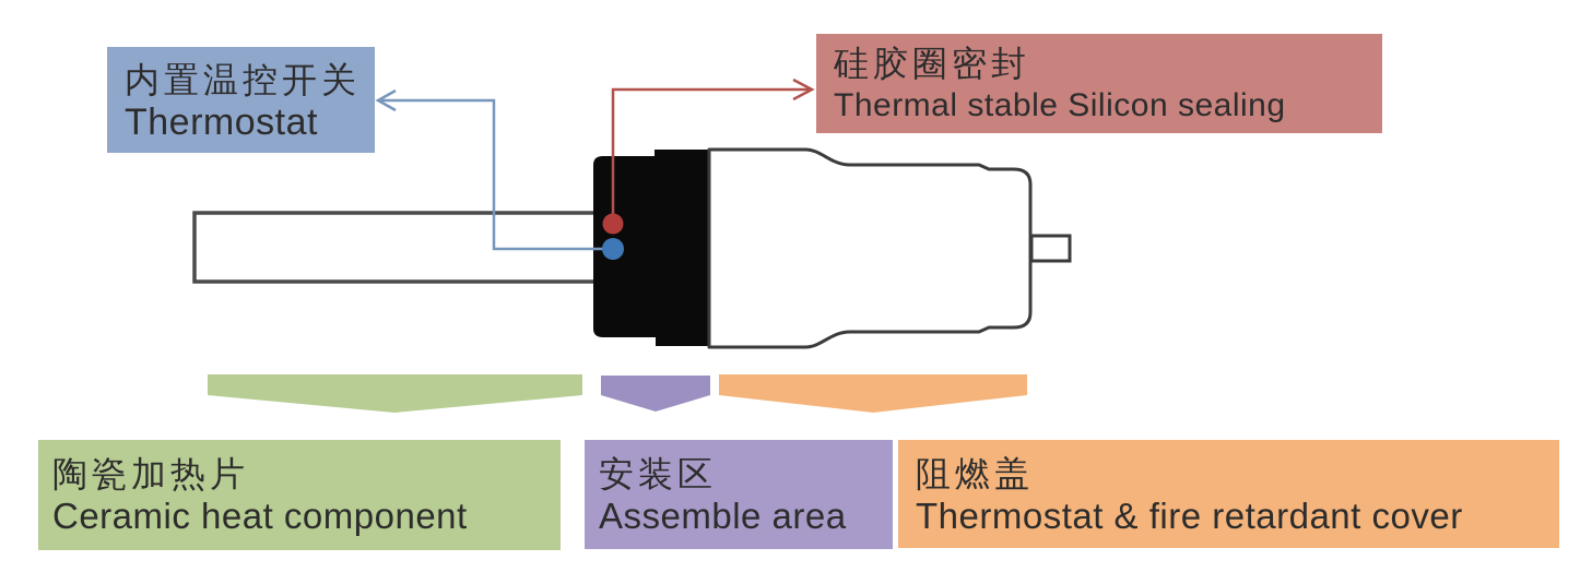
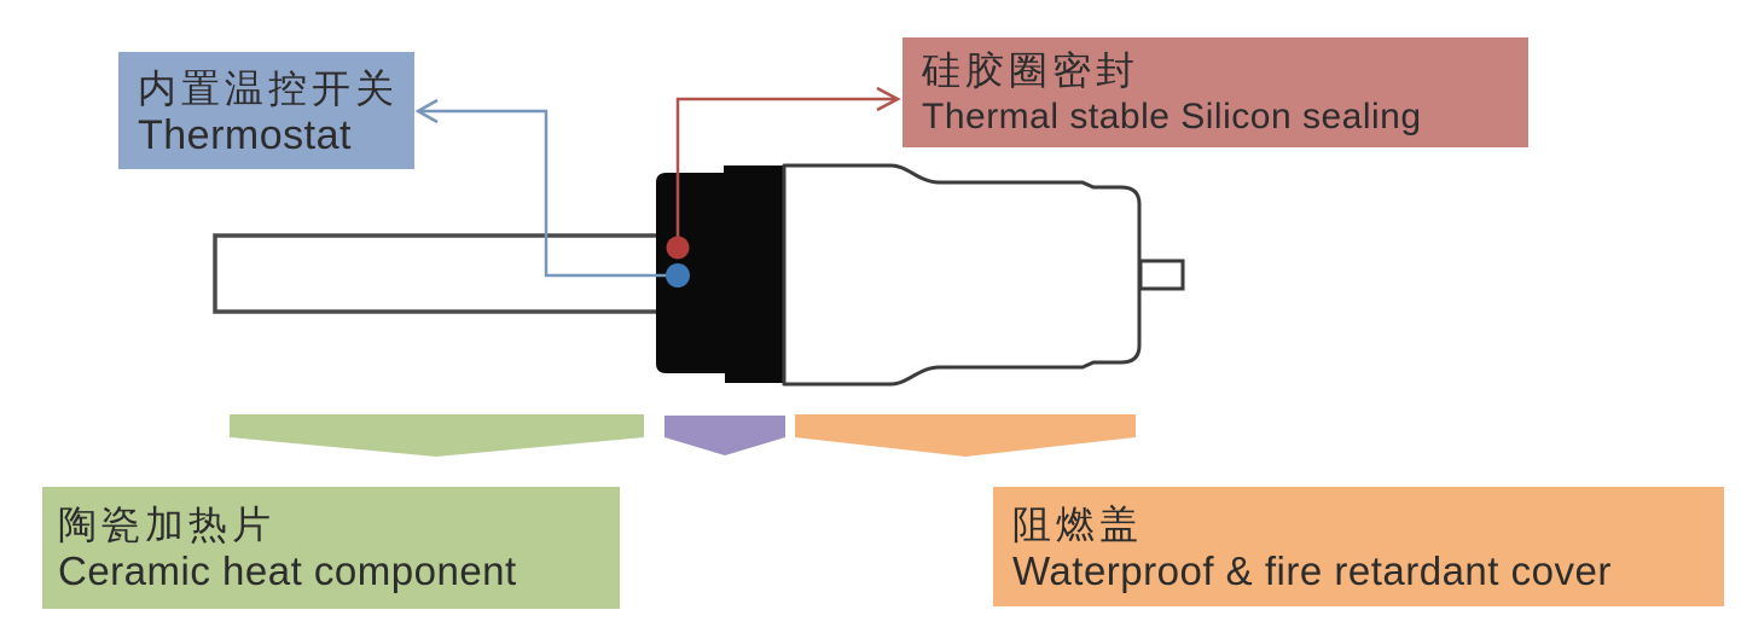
  内置温控开关
  Thermostat
  硅胶圈密封
  Thermal stable Silicon sealing
  陶瓷加热片
  Ceramic heat component
- 安装区
- Assemble area
  阻燃盖
- Thermostat & fire retardant cover
+ Waterproof & fire retardant cover
